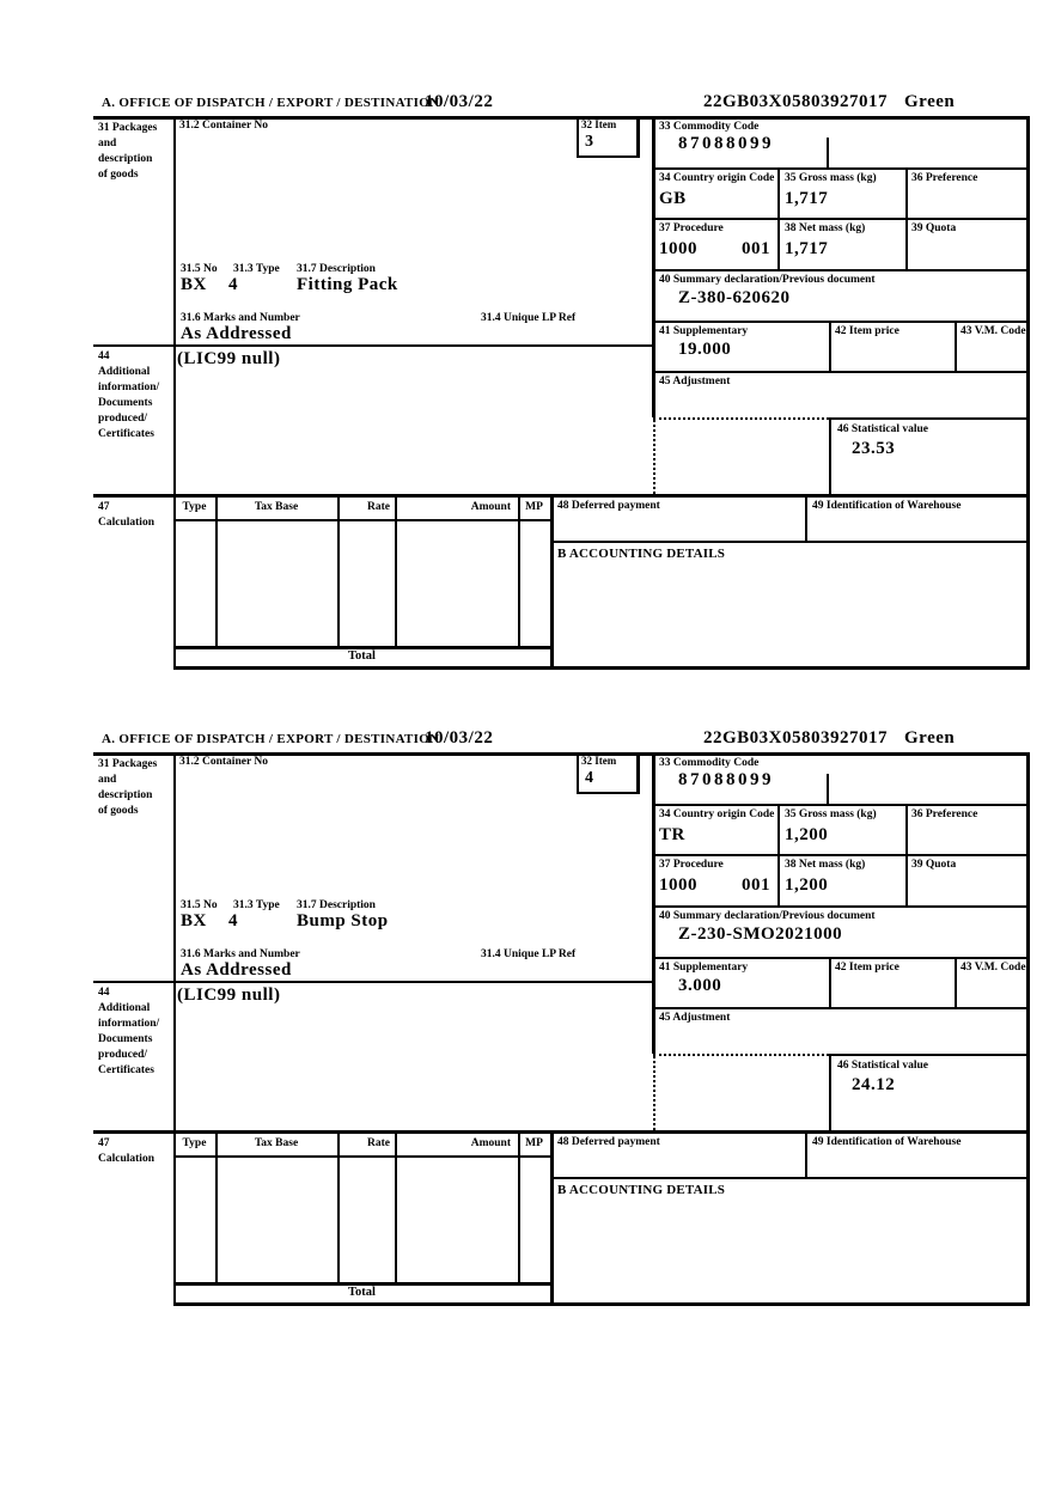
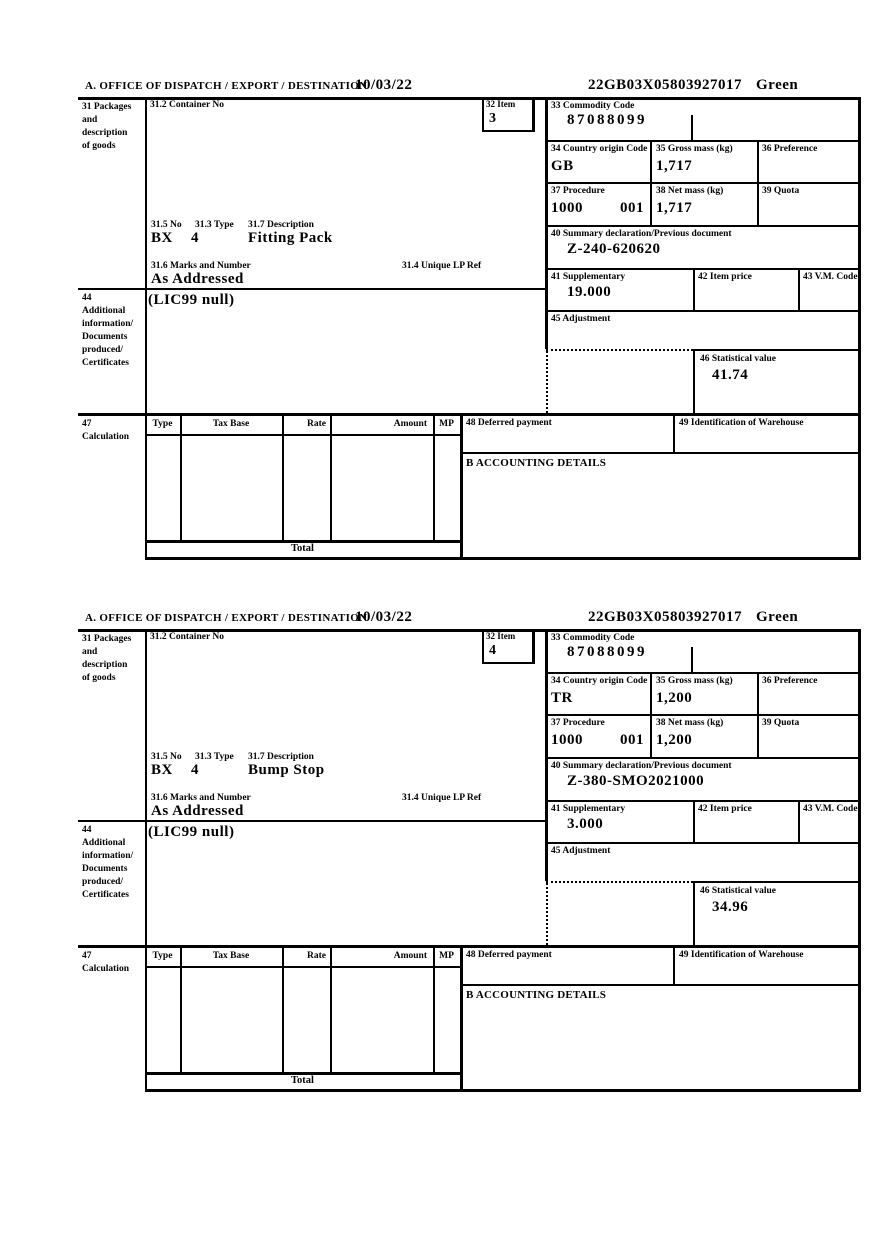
  A. OFFICE OF DISPATCH / EXPORT / DESTINATION
  10/03/22
  22GB03X05803927017
  Green
  31 Packages
  and
  description
  of goods
  31.2 Container No
  32 Item
  3
  31.5 No
  31.3 Type
  31.7 Description
  BX
  4
  Fitting Pack
  31.6 Marks and Number
  31.4 Unique LP Ref
  As Addressed
  44
  Additional
  information/
  Documents
  produced/
  Certificates
  (LIC99 null)
  33 Commodity Code
  87088099
  34 Country origin Code
  GB
  35 Gross mass (kg)
  1,717
  36 Preference
  37 Procedure
  1000
  001
  38 Net mass (kg)
  1,717
  39 Quota
  40 Summary declaration/Previous document
- Z-380-620620
+ Z-240-620620
  41 Supplementary
  19.000
  42 Item price
  43 V.M. Code
  45 Adjustment
  46 Statistical value
- 23.53
+ 41.74
  47
  Calculation
  Type
  Tax Base
  Rate
  Amount
  MP
  48 Deferred payment
  49 Identification of Warehouse
  B ACCOUNTING DETAILS
  Total
  A. OFFICE OF DISPATCH / EXPORT / DESTINATION
  10/03/22
  22GB03X05803927017
  Green
  31 Packages
  and
  description
  of goods
  31.2 Container No
  32 Item
  4
  31.5 No
  31.3 Type
  31.7 Description
  BX
  4
  Bump Stop
  31.6 Marks and Number
  31.4 Unique LP Ref
  As Addressed
  44
  Additional
  information/
  Documents
  produced/
  Certificates
  (LIC99 null)
  33 Commodity Code
  87088099
  34 Country origin Code
  TR
  35 Gross mass (kg)
  1,200
  36 Preference
  37 Procedure
  1000
  001
  38 Net mass (kg)
  1,200
  39 Quota
  40 Summary declaration/Previous document
- Z-230-SMO2021000
+ Z-380-SMO2021000
  41 Supplementary
  3.000
  42 Item price
  43 V.M. Code
  45 Adjustment
  46 Statistical value
- 24.12
+ 34.96
  47
  Calculation
  Type
  Tax Base
  Rate
  Amount
  MP
  48 Deferred payment
  49 Identification of Warehouse
  B ACCOUNTING DETAILS
  Total
